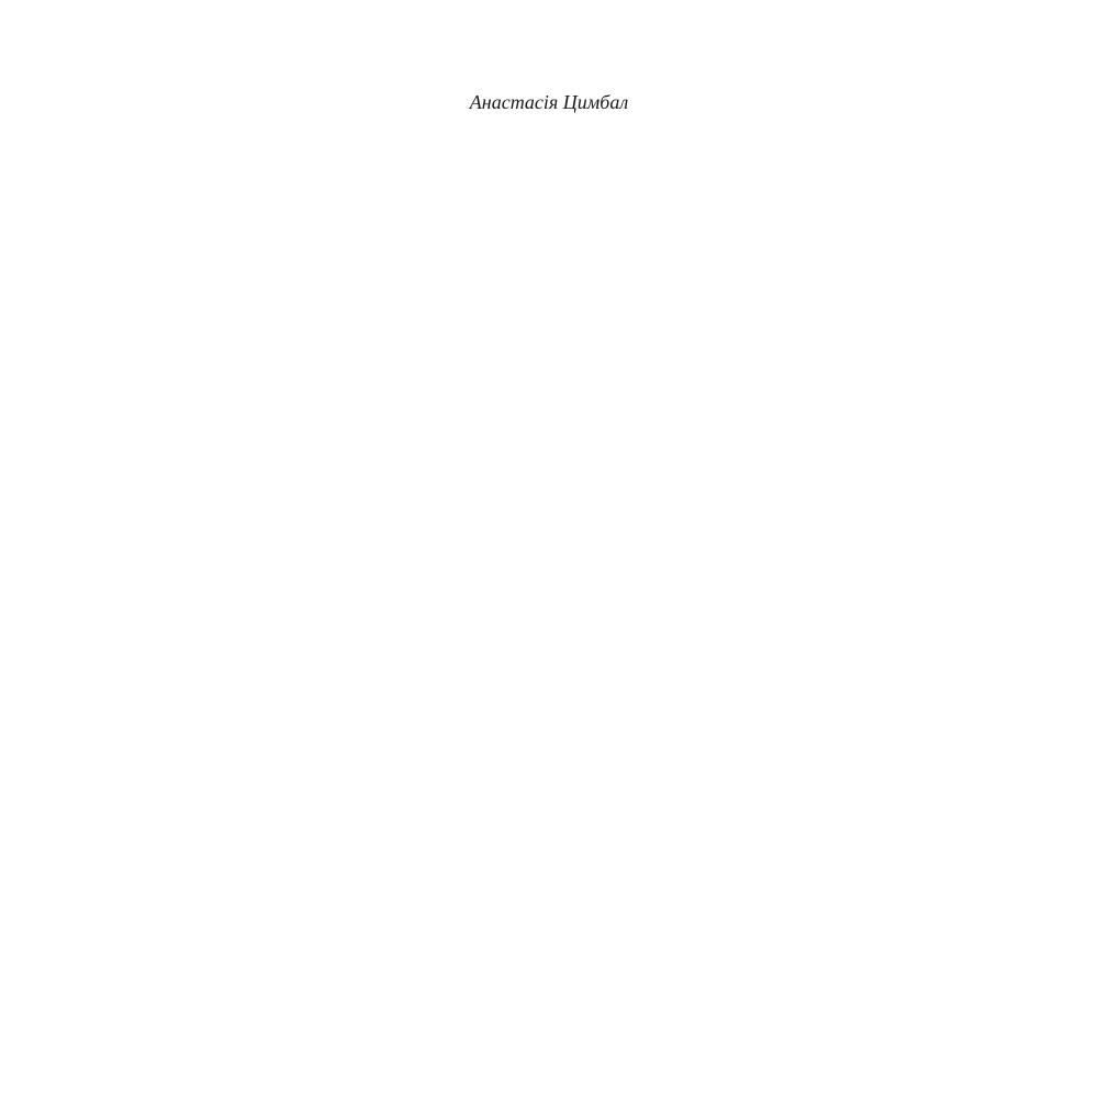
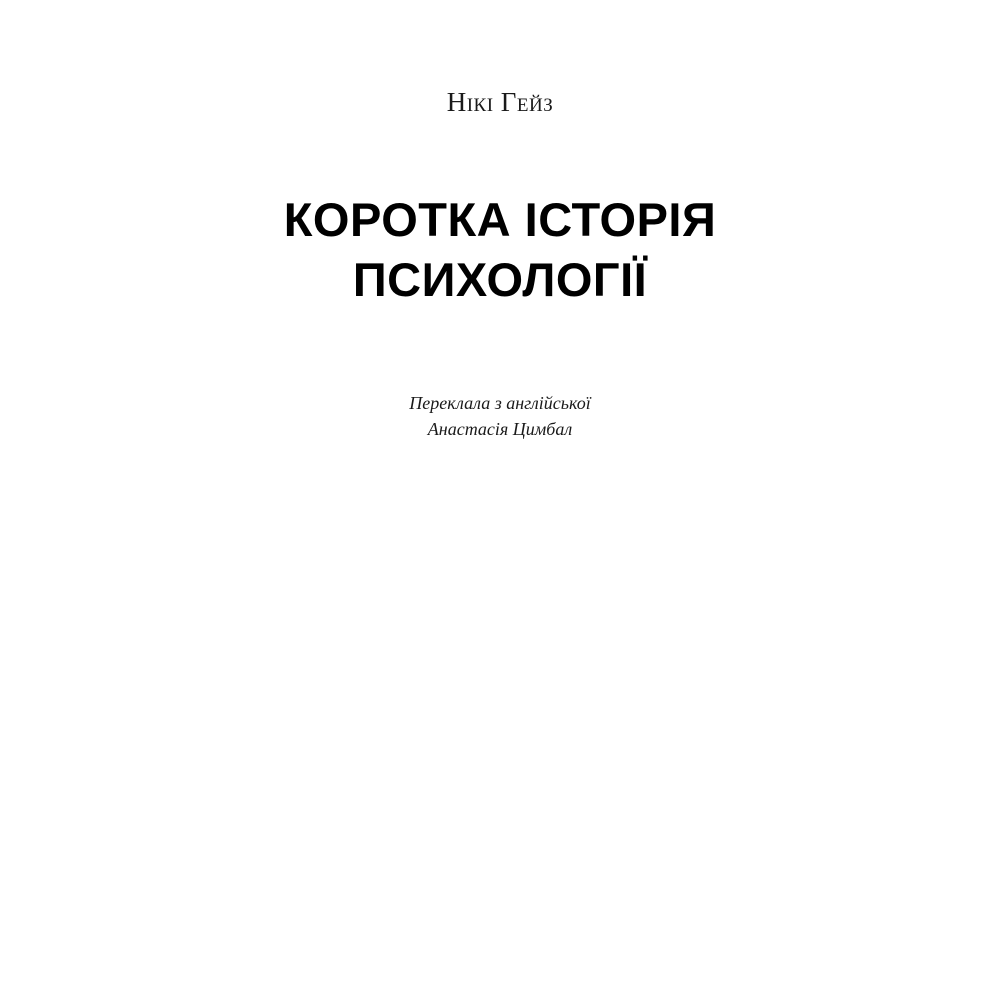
+ Нікі Гейз
+ КОРОТКА ІСТОРІЯ
+ ПСИХОЛОГІЇ
+ Переклала з англійської
  Анастасія Цимбал
